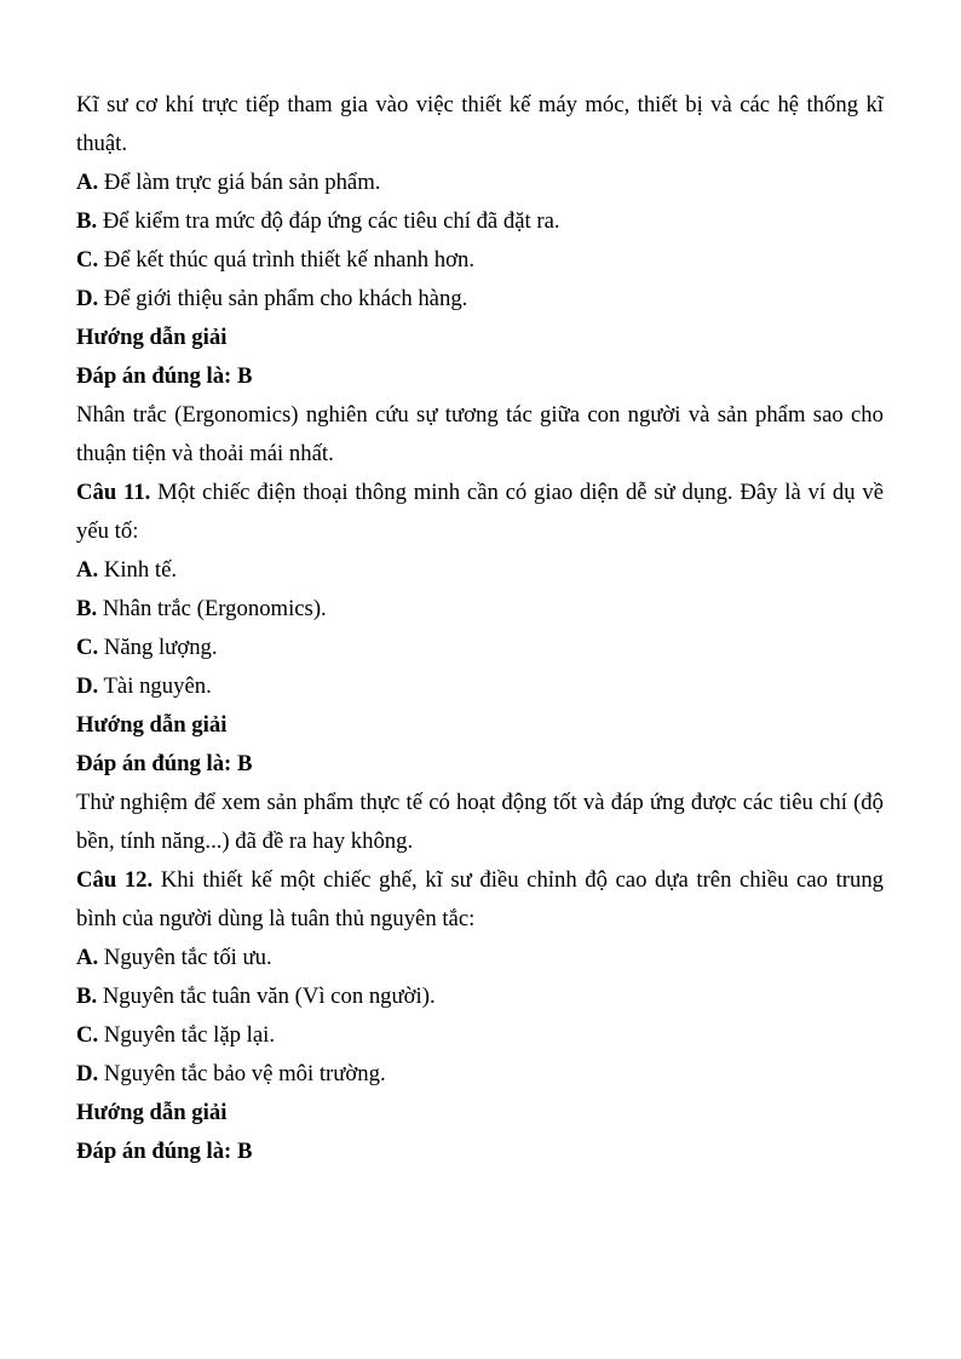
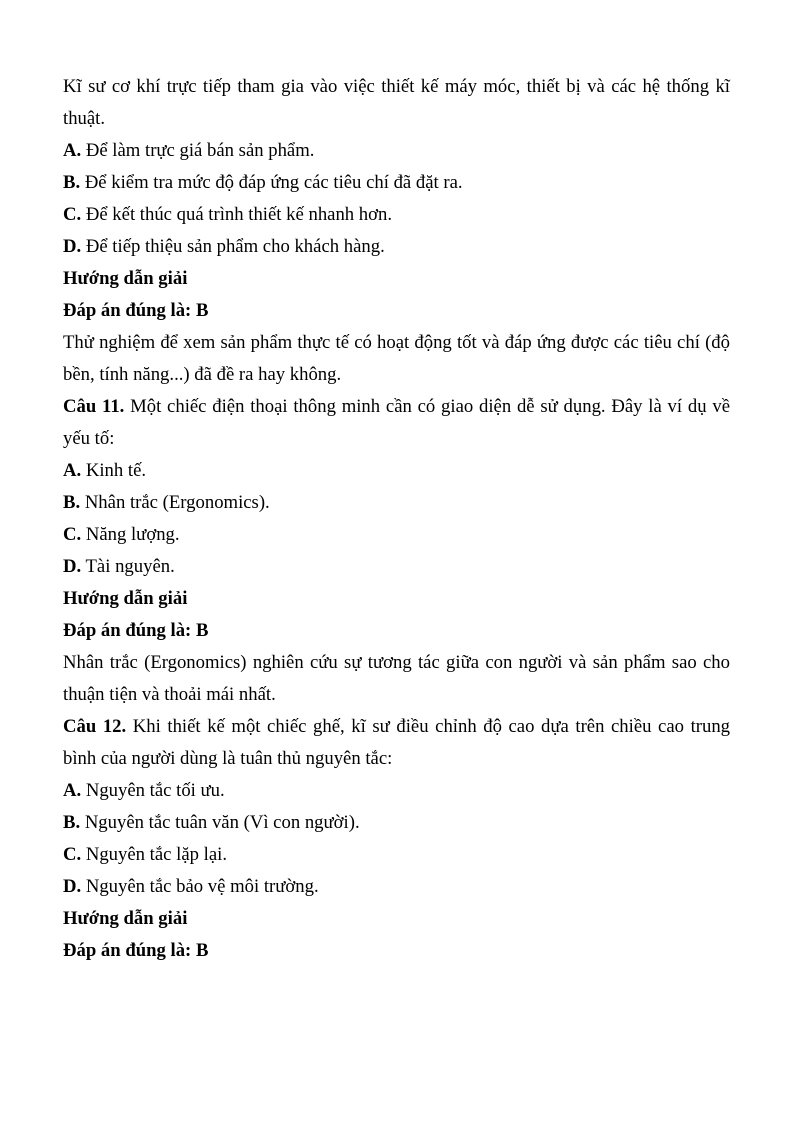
  Kĩ sư cơ khí trực tiếp tham gia vào việc thiết kế máy móc, thiết bị và các hệ thống kĩ thuật.
  A. Để làm trực giá bán sản phẩm.
  B. Để kiểm tra mức độ đáp ứng các tiêu chí đã đặt ra.
  C. Để kết thúc quá trình thiết kế nhanh hơn.
- D. Để giới thiệu sản phẩm cho khách hàng.
+ D. Để tiếp thiệu sản phẩm cho khách hàng.
  Hướng dẫn giải
  Đáp án đúng là: B
- Nhân trắc (Ergonomics) nghiên cứu sự tương tác giữa con người và sản phẩm sao cho thuận tiện và thoải mái nhất.
+ Thử nghiệm để xem sản phẩm thực tế có hoạt động tốt và đáp ứng được các tiêu chí (độ bền, tính năng...) đã đề ra hay không.
  Câu 11. Một chiếc điện thoại thông minh cần có giao diện dễ sử dụng. Đây là ví dụ về yếu tố:
  A. Kinh tế.
  B. Nhân trắc (Ergonomics).
  C. Năng lượng.
  D. Tài nguyên.
  Hướng dẫn giải
  Đáp án đúng là: B
- Thử nghiệm để xem sản phẩm thực tế có hoạt động tốt và đáp ứng được các tiêu chí (độ bền, tính năng...) đã đề ra hay không.
+ Nhân trắc (Ergonomics) nghiên cứu sự tương tác giữa con người và sản phẩm sao cho thuận tiện và thoải mái nhất.
  Câu 12. Khi thiết kế một chiếc ghế, kĩ sư điều chỉnh độ cao dựa trên chiều cao trung bình của người dùng là tuân thủ nguyên tắc:
  A. Nguyên tắc tối ưu.
  B. Nguyên tắc tuân văn (Vì con người).
  C. Nguyên tắc lặp lại.
  D. Nguyên tắc bảo vệ môi trường.
  Hướng dẫn giải
  Đáp án đúng là: B
